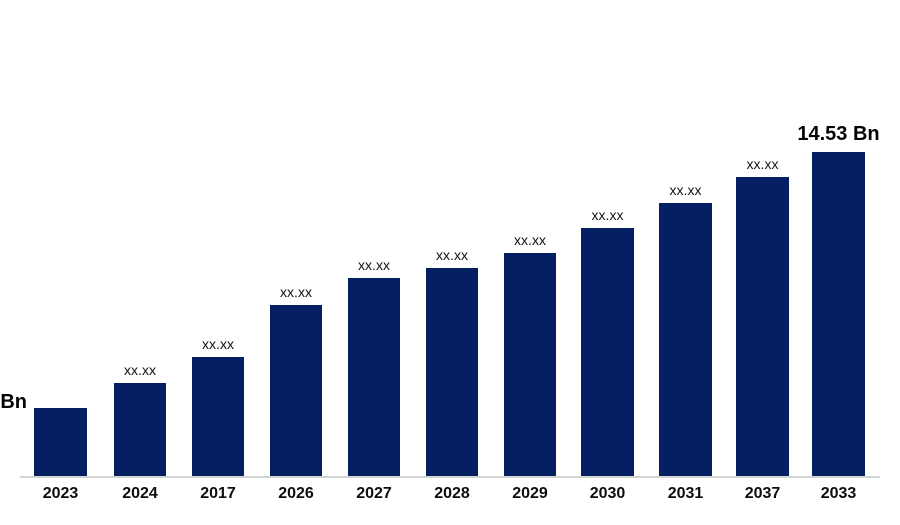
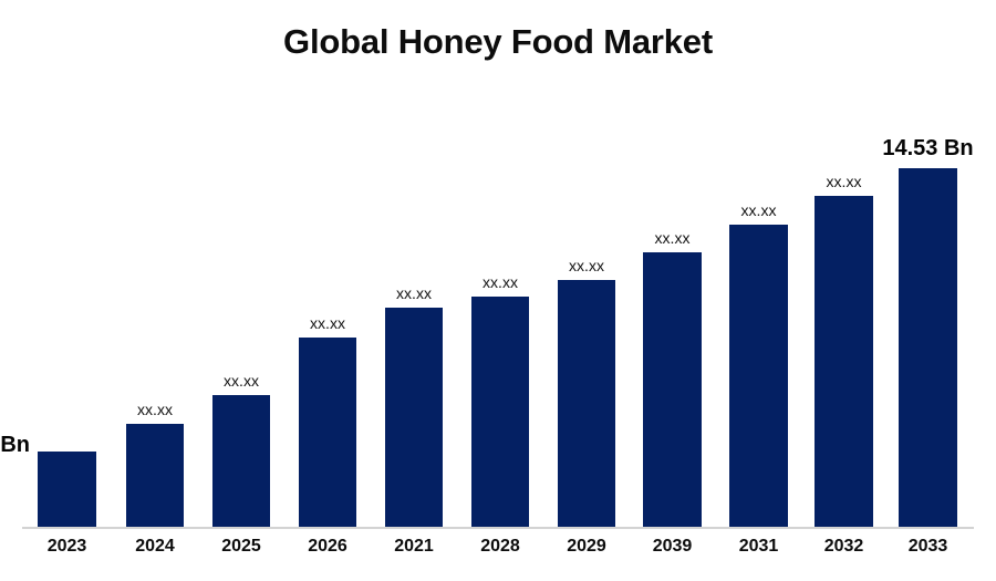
+ Global Honey Food Market
  xx.xx
  xx.xx
  xx.xx
  xx.xx
  xx.xx
  xx.xx
  xx.xx
  xx.xx
  xx.xx
  14.53 Bn
  2023
  2024
- 2017
+ 2025
  2026
- 2027
+ 2021
  2028
  2029
- 2030
+ 2039
  2031
- 2037
+ 2032
  2033
